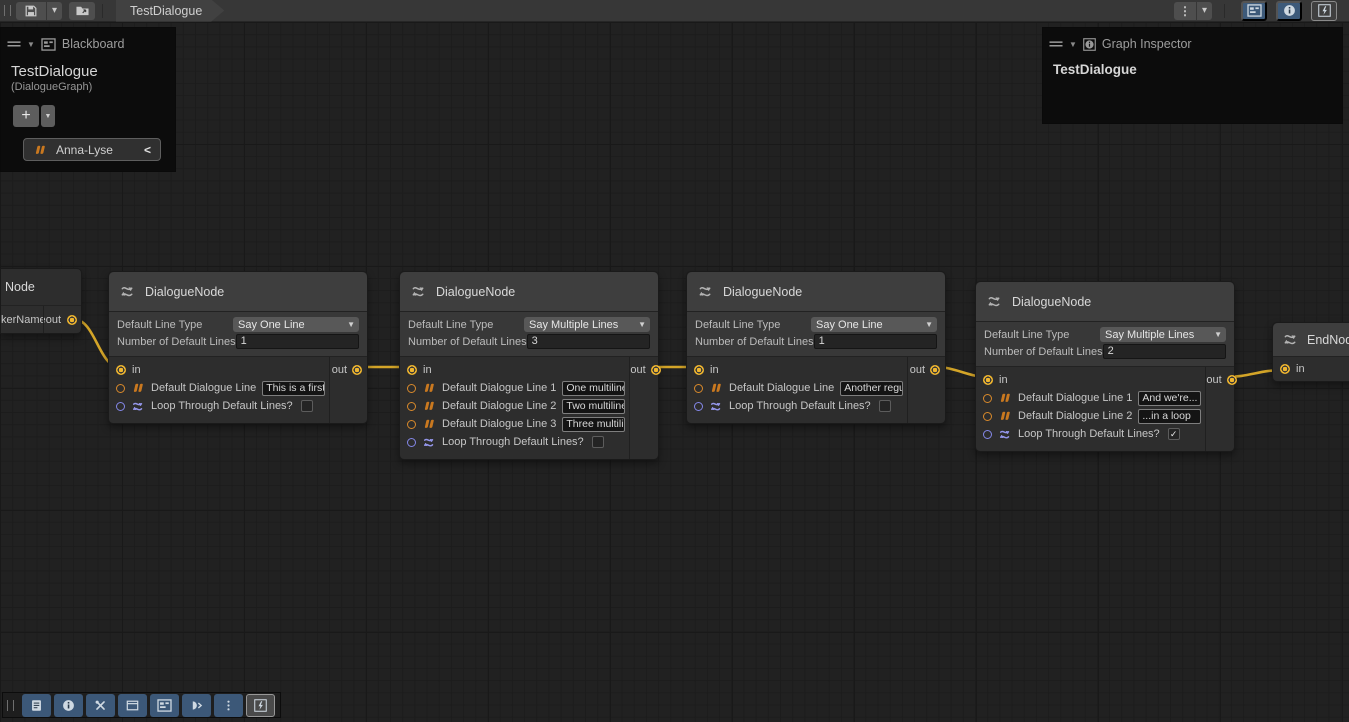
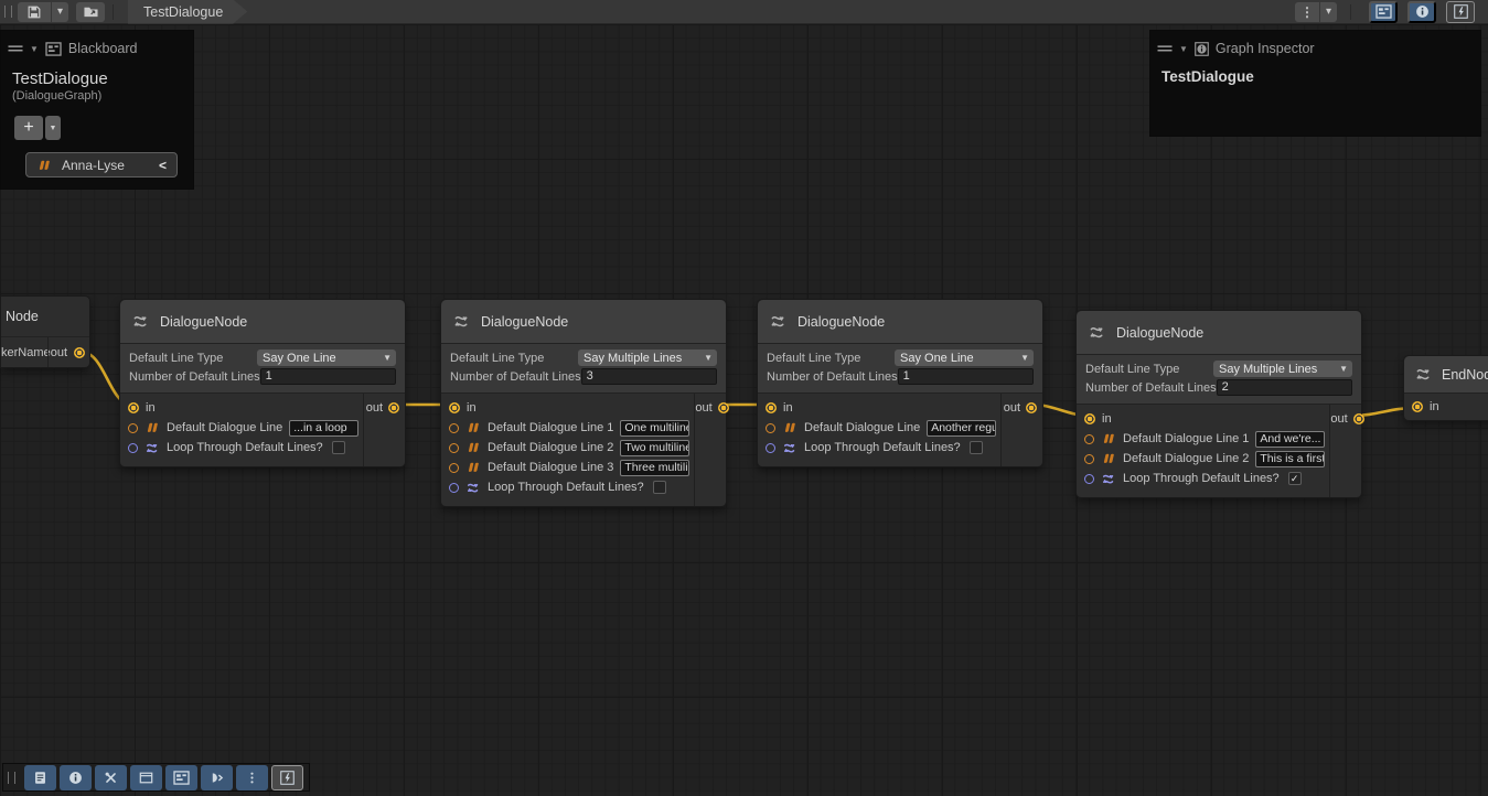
  ▾
  TestDialogue
  ⋮
  ▾
  Node
  kerNam
  out
  DialogueNode
  Default Line Type
  Say One Line
  ▼
  Number of Default Lines
  1
  in
  Default Dialogue Line
- This is a first
+ ...in a loop
  Loop Through Default Lines?
  out
  DialogueNode
  Default Line Type
  Say Multiple Lines
  ▼
  Number of Default Lines
  3
  in
  Default Dialogue Line 1
  One multiline
  Default Dialogue Line 2
  Two multiline
  Default Dialogue Line 3
  Three multili
  Loop Through Default Lines?
  out
  DialogueNode
  Default Line Type
  Say One Line
  ▼
  Number of Default Lines
  1
  in
  Default Dialogue Line
  Another regu
  Loop Through Default Lines?
  out
  DialogueNode
  Default Line Type
  Say Multiple Lines
  ▼
  Number of Default Lines
  2
  in
  Default Dialogue Line 1
  And we're...
  Default Dialogue Line 2
- ...in a loop
+ This is a first
  Loop Through Default Lines?
  ✓
  out
  EndNo
  in
  ▼
  Blackboard
  TestDialogue
  (DialogueGraph)
  +
  Anna-Lyse
  <
  ▼
  Graph Inspector
  TestDialogue
